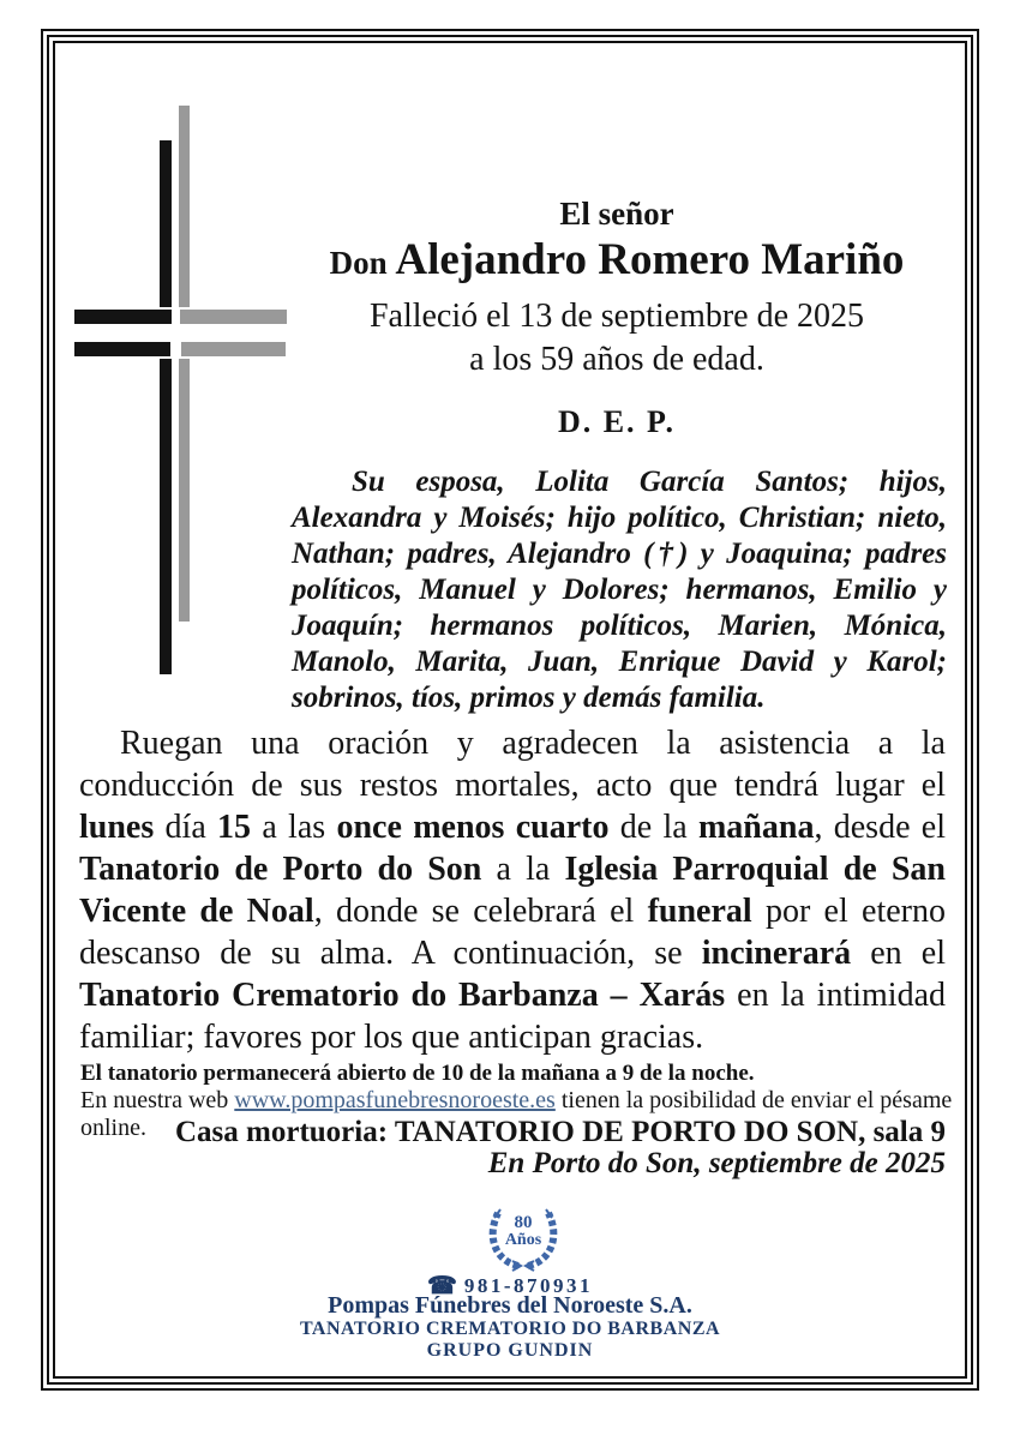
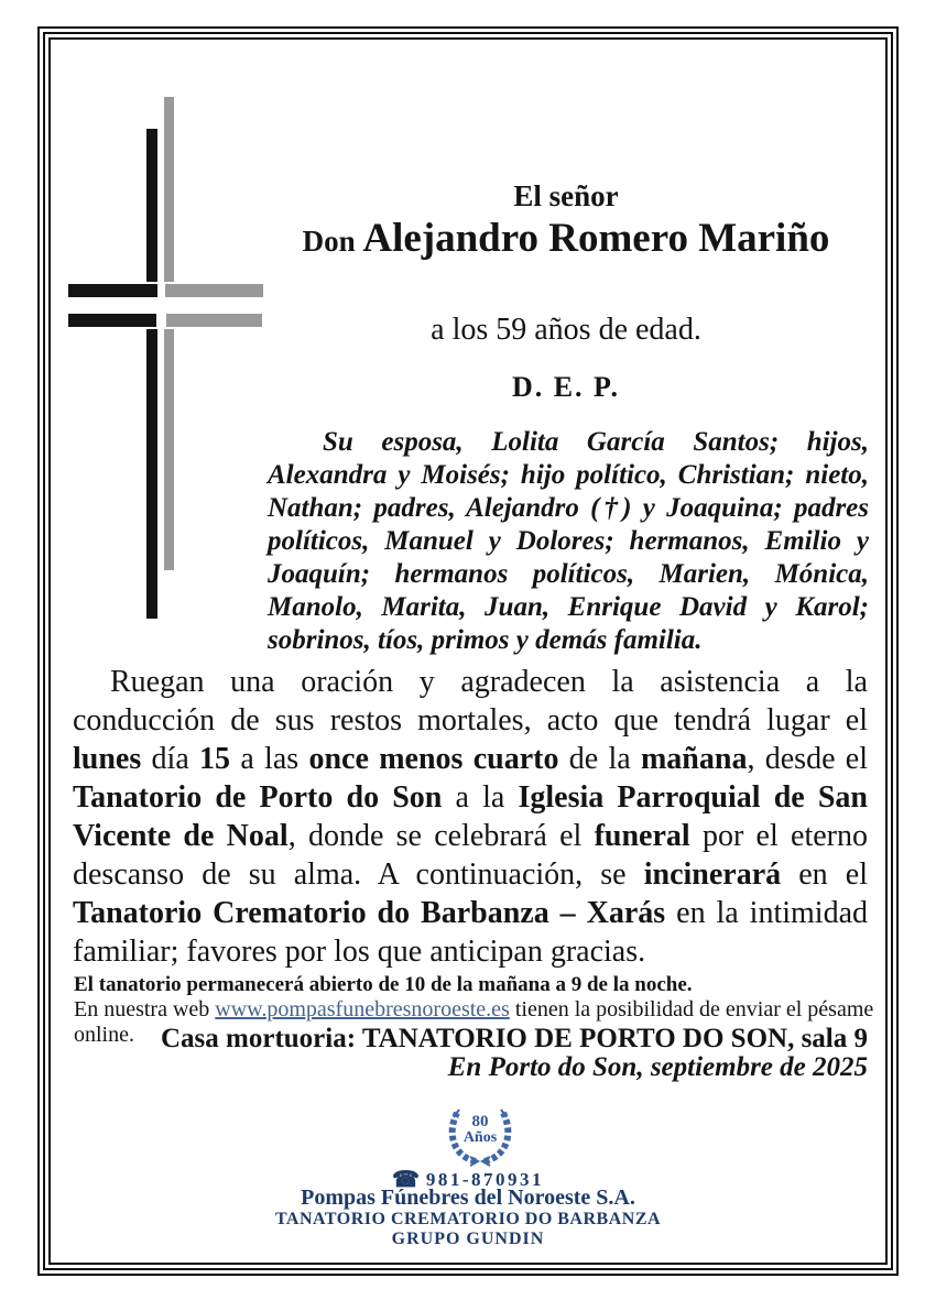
  El señor
  Don Alejandro Romero Mariño
- Falleció el 13 de septiembre de 2025
  a los 59 años de edad.
  D. E. P.
  Su esposa, Lolita García Santos; hijos, Alexandra y Moisés; hijo político, Christian; nieto, Nathan; padres, Alejandro (†) y Joaquina; padres políticos, Manuel y Dolores; hermanos, Emilio y Joaquín; hermanos políticos, Marien, Mónica, Manolo, Marita, Juan, Enrique David y Karol; sobrinos, tíos, primos y demás familia.
  Ruegan una oración y agradecen la asistencia a la conducción de sus restos mortales, acto que tendrá lugar el lunes día 15 a las once menos cuarto de la mañana, desde el Tanatorio de Porto do Son a la Iglesia Parroquial de San Vicente de Noal, donde se celebrará el funeral por el eterno descanso de su alma. A continuación, se incinerará en el Tanatorio Crematorio do Barbanza – Xarás en la intimidad familiar; favores por los que anticipan gracias.
  El tanatorio permanecerá abierto de 10 de la mañana a 9 de la noche.
  En nuestra web www.pompasfunebresnoroeste.es tienen la posibilidad de enviar el pésame online.
  Casa mortuoria: TANATORIO DE PORTO DO SON, sala 9
  En Porto do Son, septiembre de 2025
  80
  Años
  ☎ 981-870931
  Pompas Fúnebres del Noroeste S.A.
  TANATORIO CREMATORIO DO BARBANZA
  GRUPO GUNDIN
